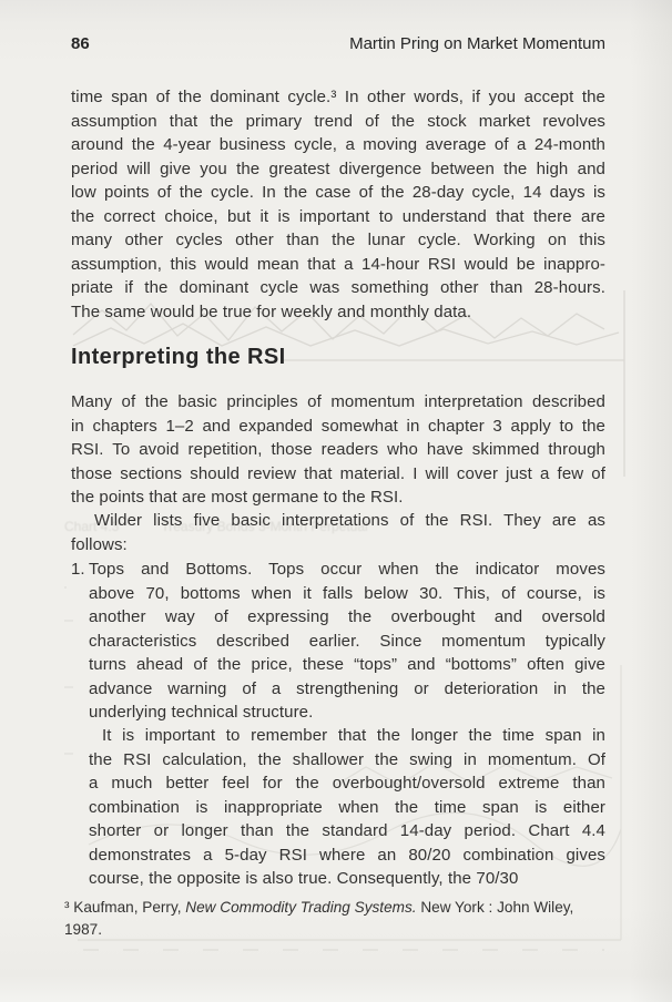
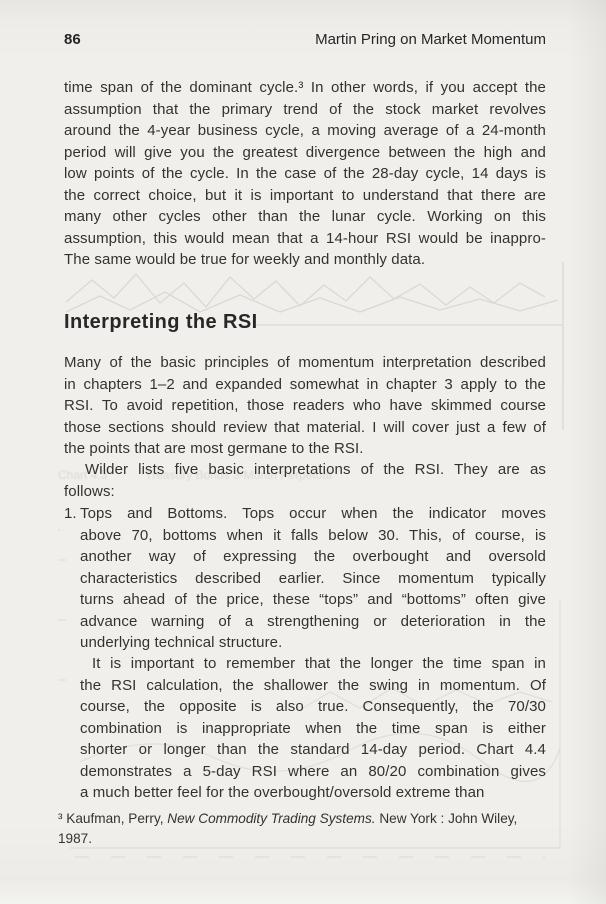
  Chart 4.3
  Treasury Bonds 3-Month Perpetual
  86
  Martin Pring on Market Momentum
  time span of the dominant cycle.³ In other words, if you accept the
  assumption that the primary trend of the stock market revolves
  around the 4-year business cycle, a moving average of a 24-month
  period will give you the greatest divergence between the high and
  low points of the cycle. In the case of the 28-day cycle, 14 days is
  the correct choice, but it is important to understand that there are
  many other cycles other than the lunar cycle. Working on this
  assumption, this would mean that a 14-hour RSI would be inappro-
- priate if the dominant cycle was something other than 28-hours.
  The same would be true for weekly and monthly data.
  Interpreting the RSI
  Many of the basic principles of momentum interpretation described
  in chapters 1–2 and expanded somewhat in chapter 3 apply to the
- RSI. To avoid repetition, those readers who have skimmed through
+ RSI. To avoid repetition, those readers who have skimmed course
  those sections should review that material. I will cover just a few of
  the points that are most germane to the RSI.
  Wilder lists five basic interpretations of the RSI. They are as
  follows:
  1.
  Tops and Bottoms. Tops occur when the indicator moves
  above 70, bottoms when it falls below 30. This, of course, is
  another way of expressing the overbought and oversold
  characteristics described earlier. Since momentum typically
  turns ahead of the price, these “tops” and “bottoms” often give
  advance warning of a strengthening or deterioration in the
  underlying technical structure.
  It is important to remember that the longer the time span in
  the RSI calculation, the shallower the swing in momentum. Of
- a much better feel for the overbought/oversold extreme than
+ course, the opposite is also true. Consequently, the 70/30
  combination is inappropriate when the time span is either
  shorter or longer than the standard 14-day period. Chart 4.4
  demonstrates a 5-day RSI where an 80/20 combination gives
- course, the opposite is also true. Consequently, the 70/30
+ a much better feel for the overbought/oversold extreme than
  ³ Kaufman, Perry, New Commodity Trading Systems. New York : John Wiley,
  1987.
